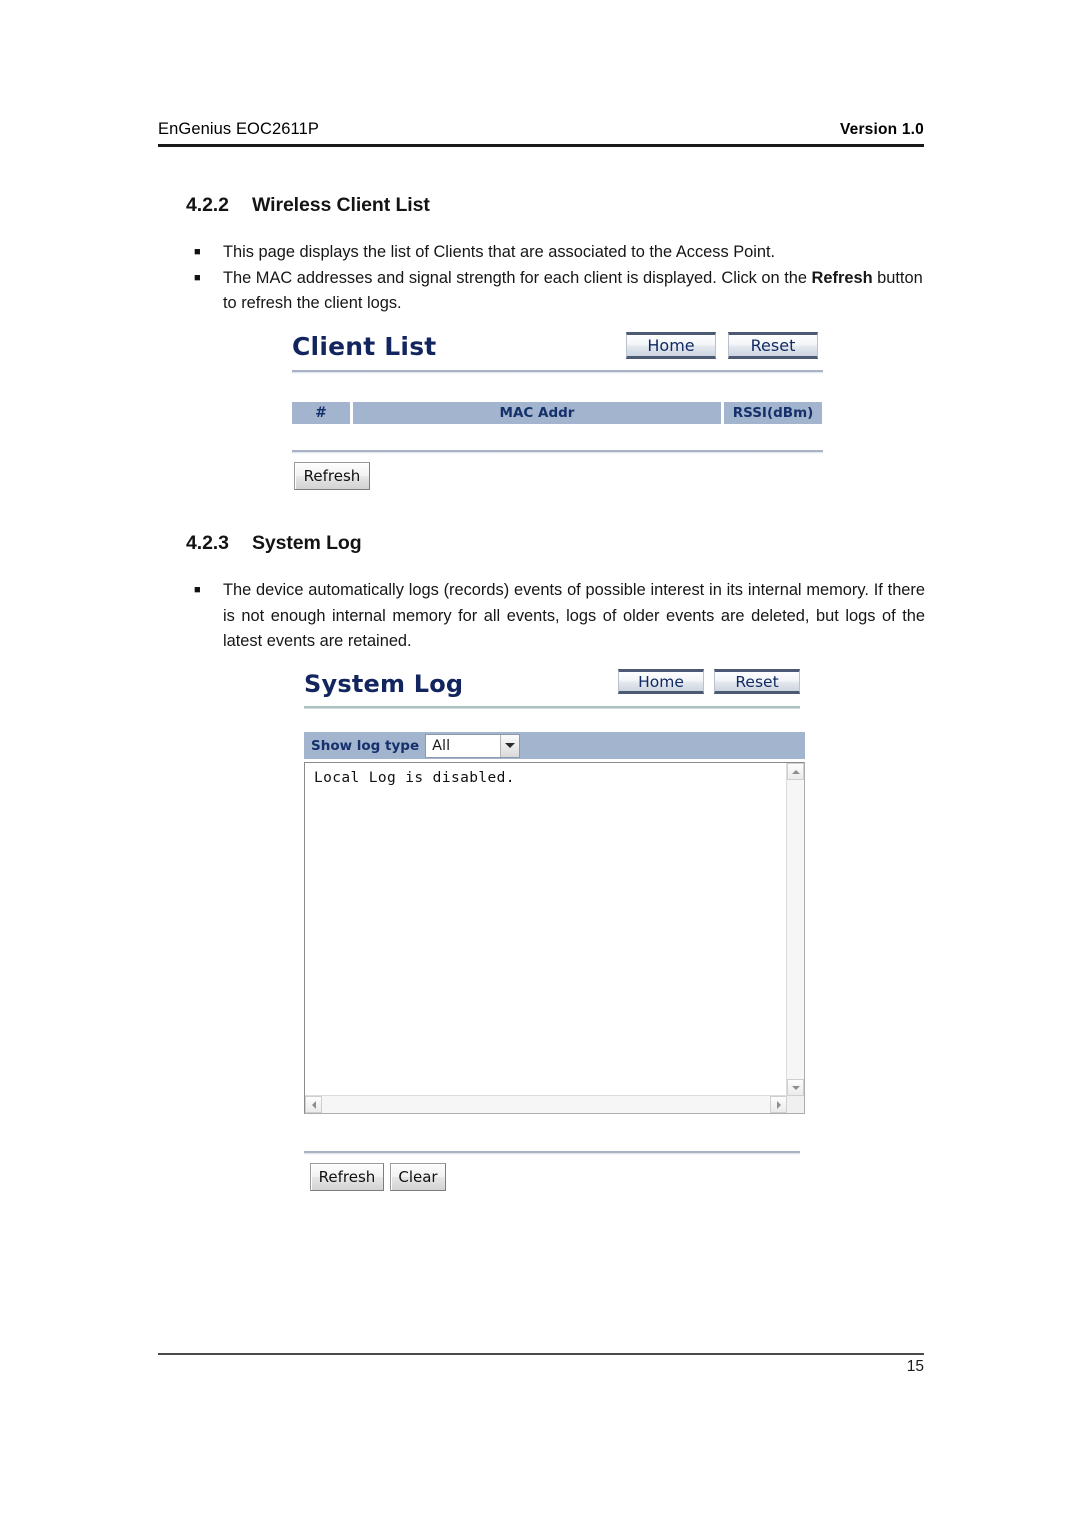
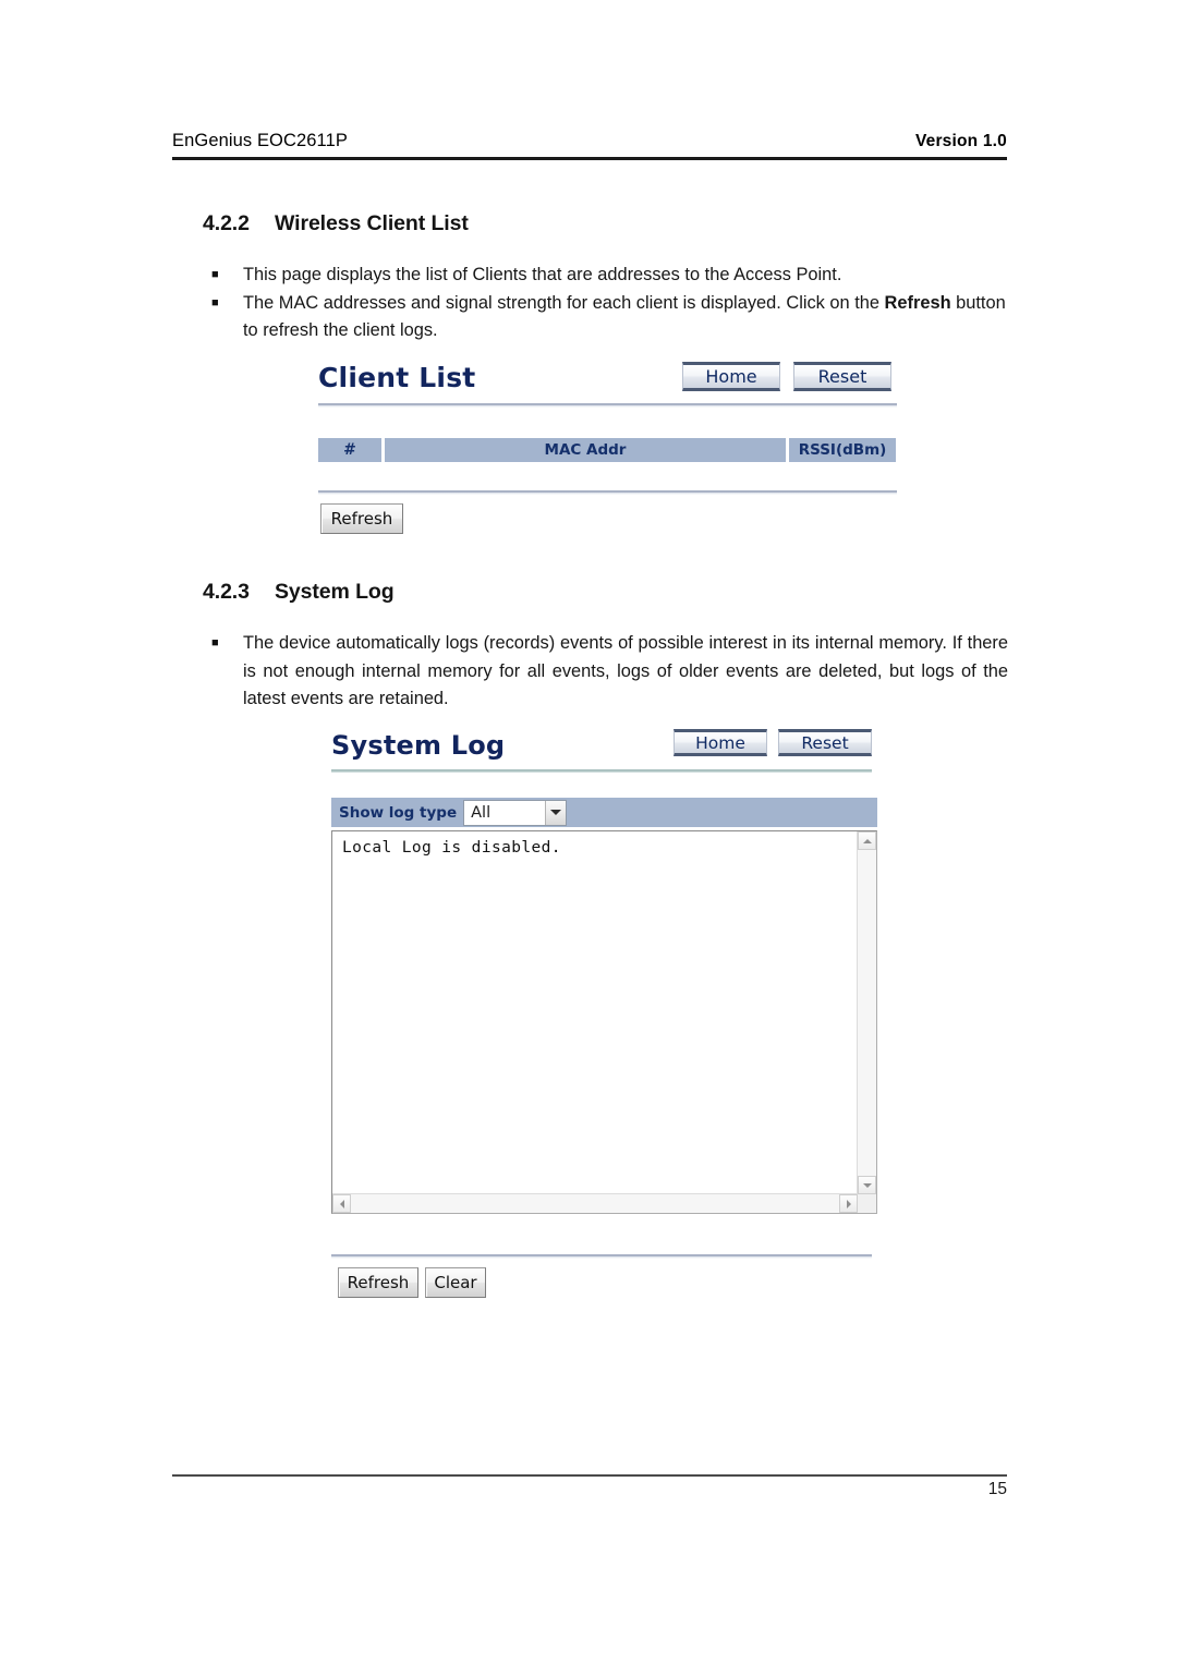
  EnGenius EOC2611P
  Version 1.0
  4.2.2 Wireless Client List
  ■
- This page displays the list of Clients that are associated to the Access Point.
+ This page displays the list of Clients that are addresses to the Access Point.
  ■
  The MAC addresses and signal strength for each client is displayed. Click on the Refresh button to refresh the client logs.
  Client List
  Home
  Reset
  #
  MAC Addr
  RSSI(dBm)
  Refresh
  4.2.3 System Log
  ■
  The device automatically logs (records) events of possible interest in its internal memory. If there is not enough internal memory for all events, logs of older events are deleted, but logs of the latest events are retained.
  System Log
  Home
  Reset
  Show log type
  All
  Local Log is disabled.
  Refresh
  Clear
  15
